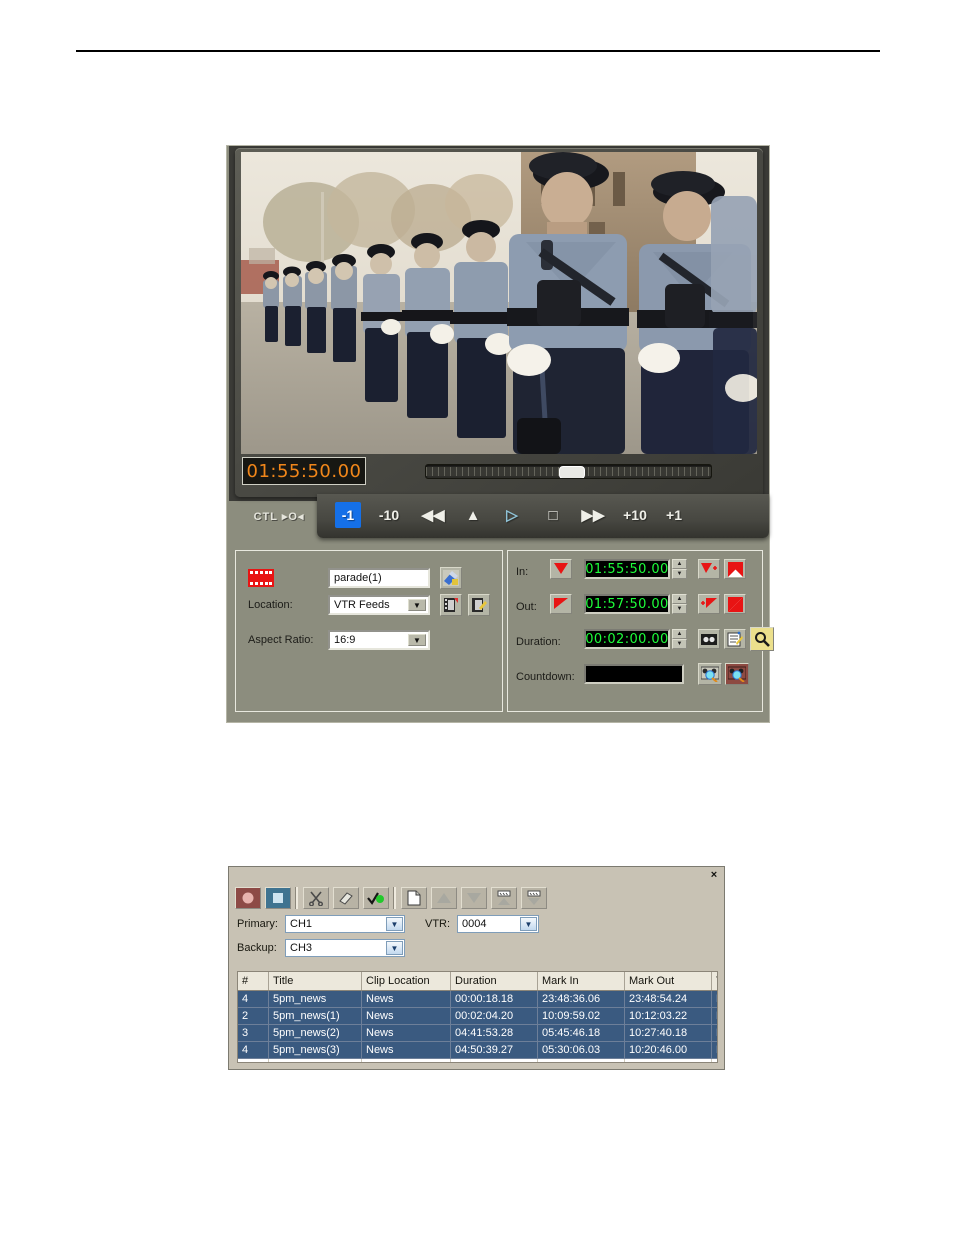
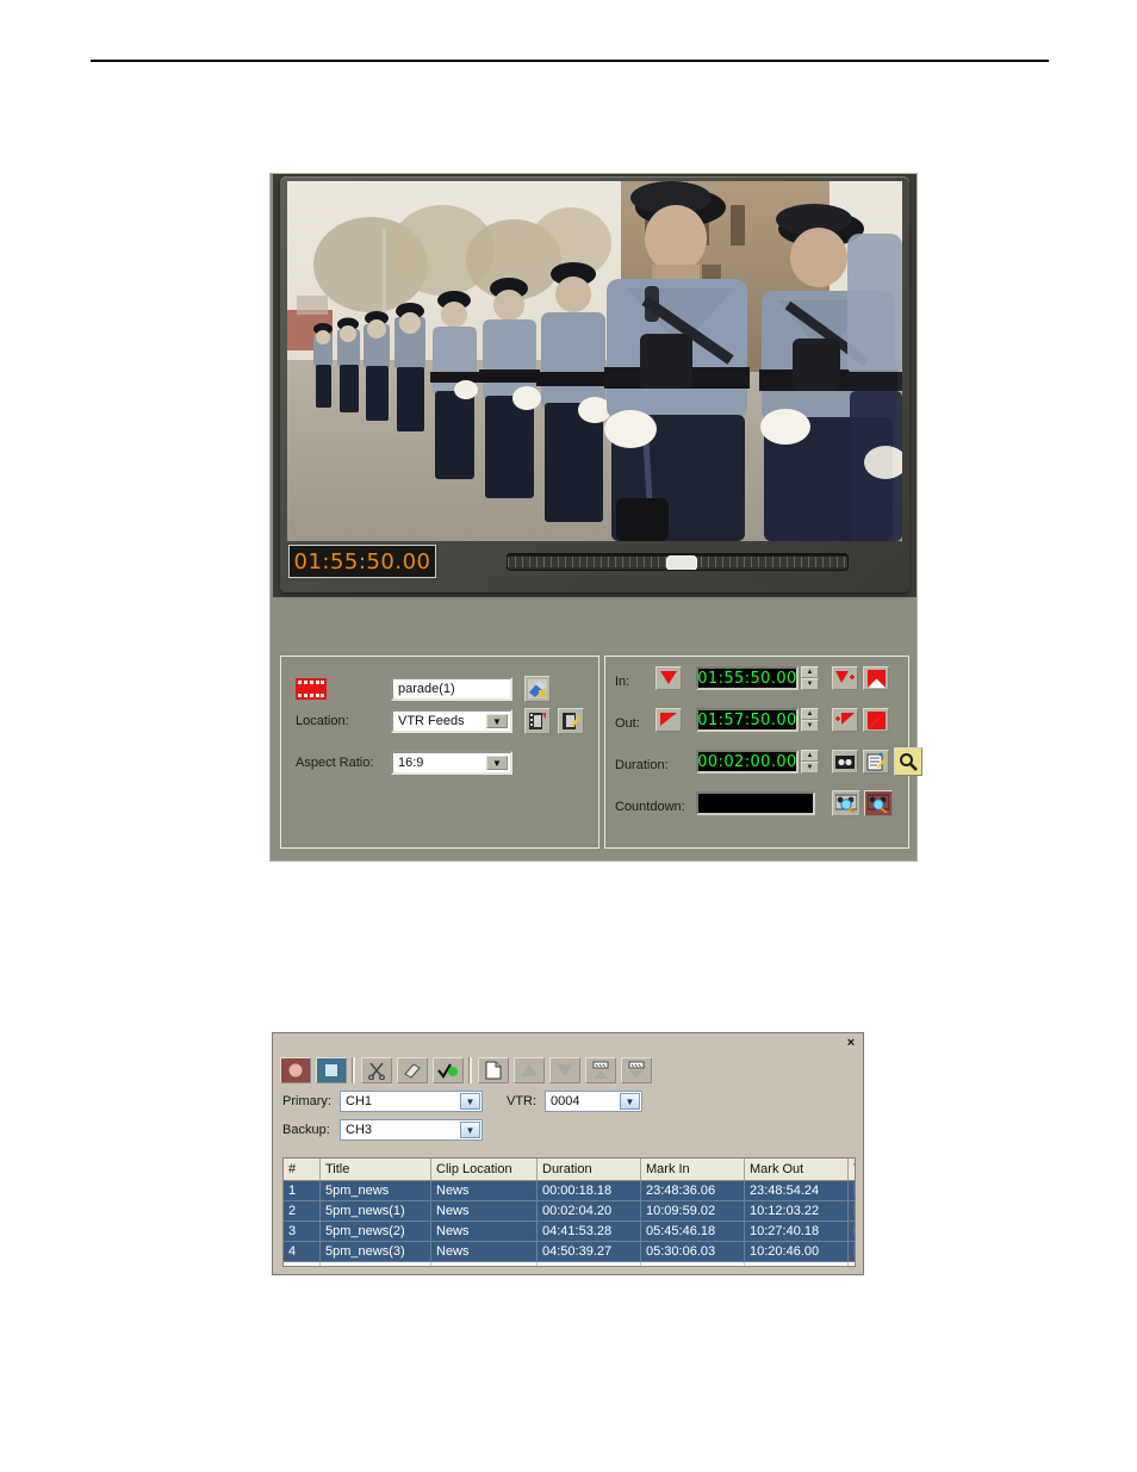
  01:55:50.00
- CTL ▸O◂
- -1
- -10
- ◀◀
- ▲
- ▷
- □
- ▶▶
- +10
- +1
  parade(1)
  Location:
  VTR Feeds
  ▼
  Aspect Ratio:
  16:9
  ▼
  In:
  01:55:50.00
  Out:
  01:57:50.00
  Duration:
  00:02:00.00
  Countdown:
  ×
  Primary:
  CH1
  ▼
  VTR:
  0004
  ▼
  Backup:
  CH3
  ▼
  #	Title	Clip Location	Duration	Mark In	Mark Out
- 4	5pm_news	News	00:00:18.18	23:48:36.06	23:48:54.24
+ 1	5pm_news	News	00:00:18.18	23:48:36.06	23:48:54.24
  2	5pm_news(1)	News	00:02:04.20	10:09:59.02	10:12:03.22
  3	5pm_news(2)	News	04:41:53.28	05:45:46.18	10:27:40.18
  4	5pm_news(3)	News	04:50:39.27	05:30:06.03	10:20:46.00
